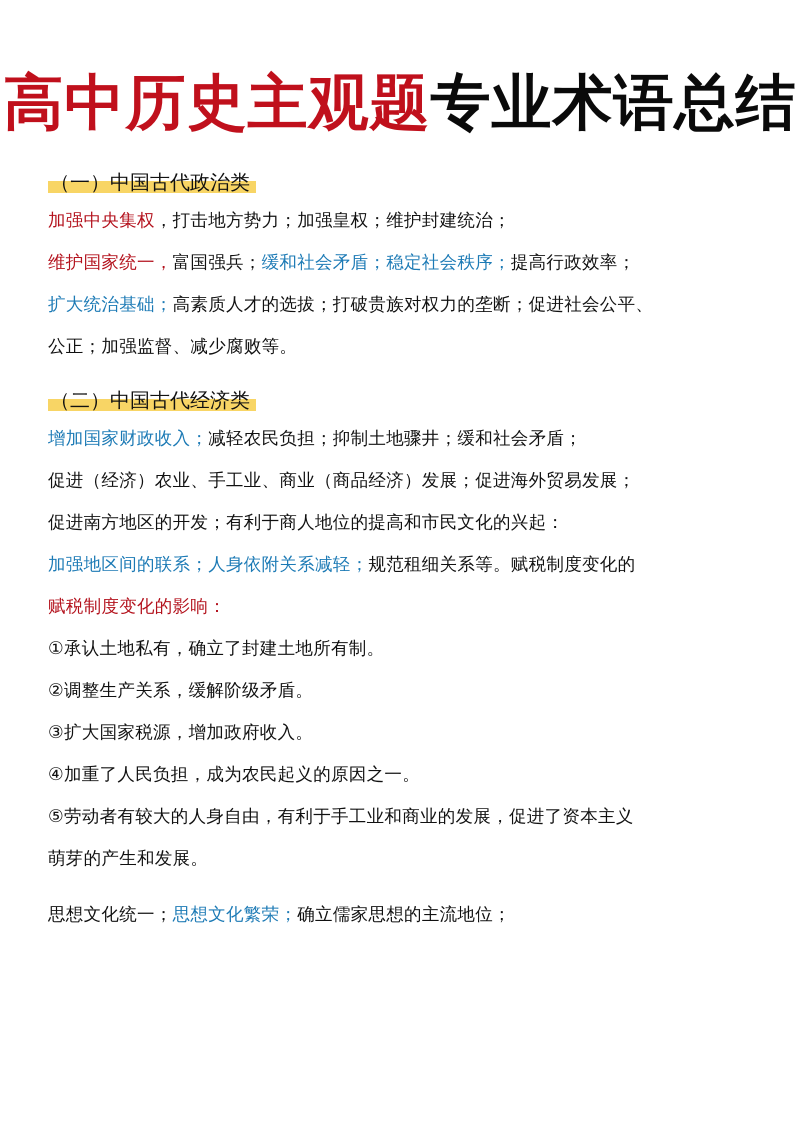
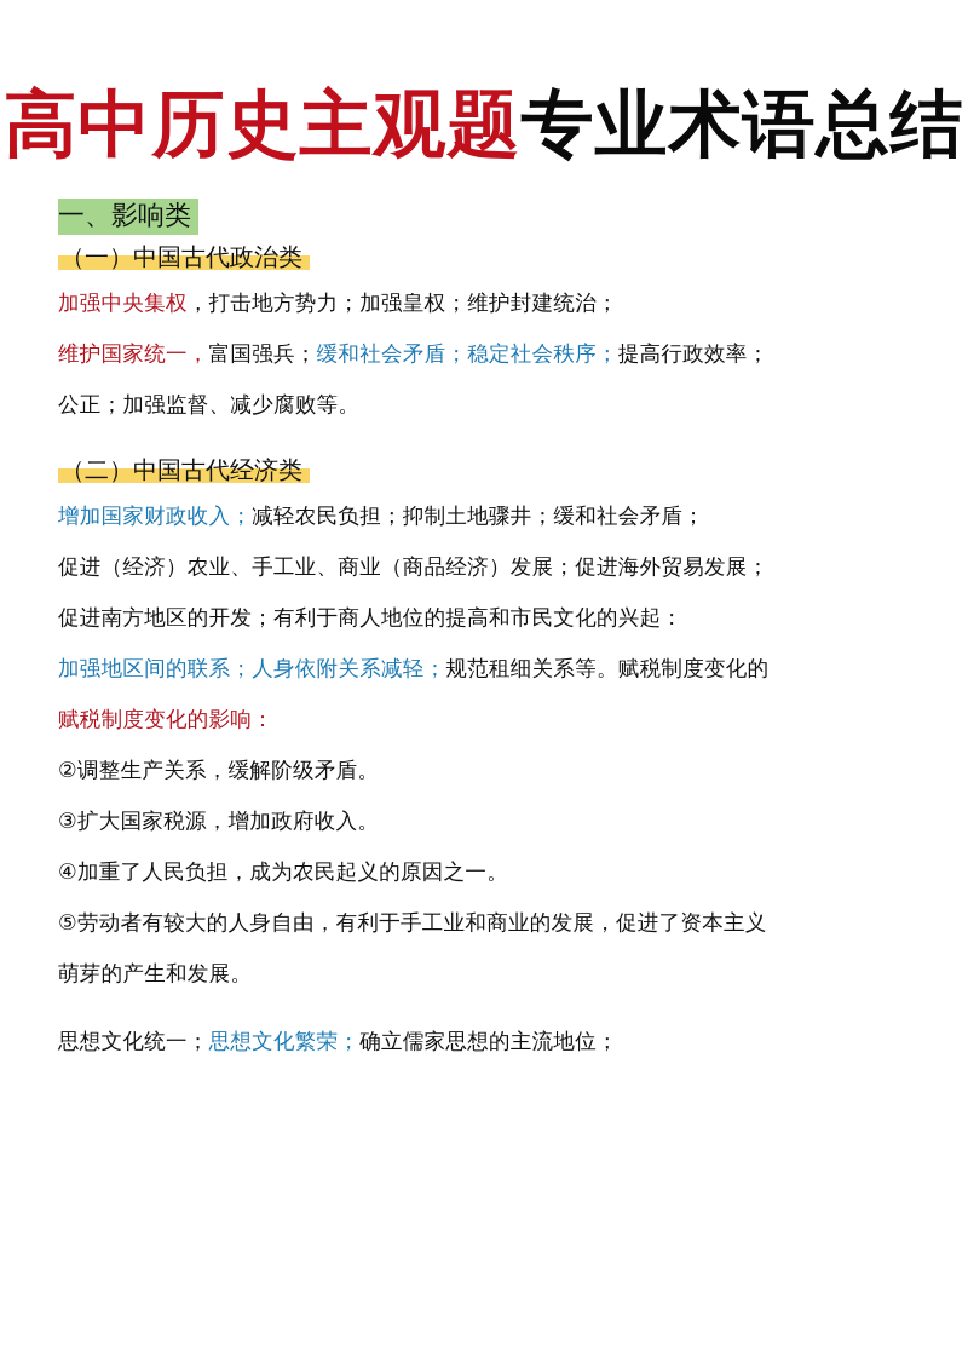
  高中历史主观题专业术语总结
+ 一、影响类
  （一）中国古代政治类
  加强中央集权，打击地方势力；加强皇权；维护封建统治；
  维护国家统一，富国强兵；缓和社会矛盾；稳定社会秩序；提高行政效率；
- 扩大统治基础；高素质人才的选拔；打破贵族对权力的垄断；促进社会公平、
  公正；加强监督、减少腐败等。
  （二）中国古代经济类
  增加国家财政收入；减轻农民负担；抑制土地骤井；缓和社会矛盾；
  促进（经济）农业、手工业、商业（商品经济）发展；促进海外贸易发展；
  促进南方地区的开发；有利于商人地位的提高和市民文化的兴起：
  加强地区间的联系；人身依附关系减轻；规范租细关系等。赋税制度变化的
  赋税制度变化的影响：
- ①承认土地私有，确立了封建土地所有制。
  ②调整生产关系，缓解阶级矛盾。
  ③扩大国家税源，增加政府收入。
  ④加重了人民负担，成为农民起义的原因之一。
  ⑤劳动者有较大的人身自由，有利于手工业和商业的发展，促进了资本主义
  萌芽的产生和发展。
  思想文化统一；思想文化繁荣；确立儒家思想的主流地位；
